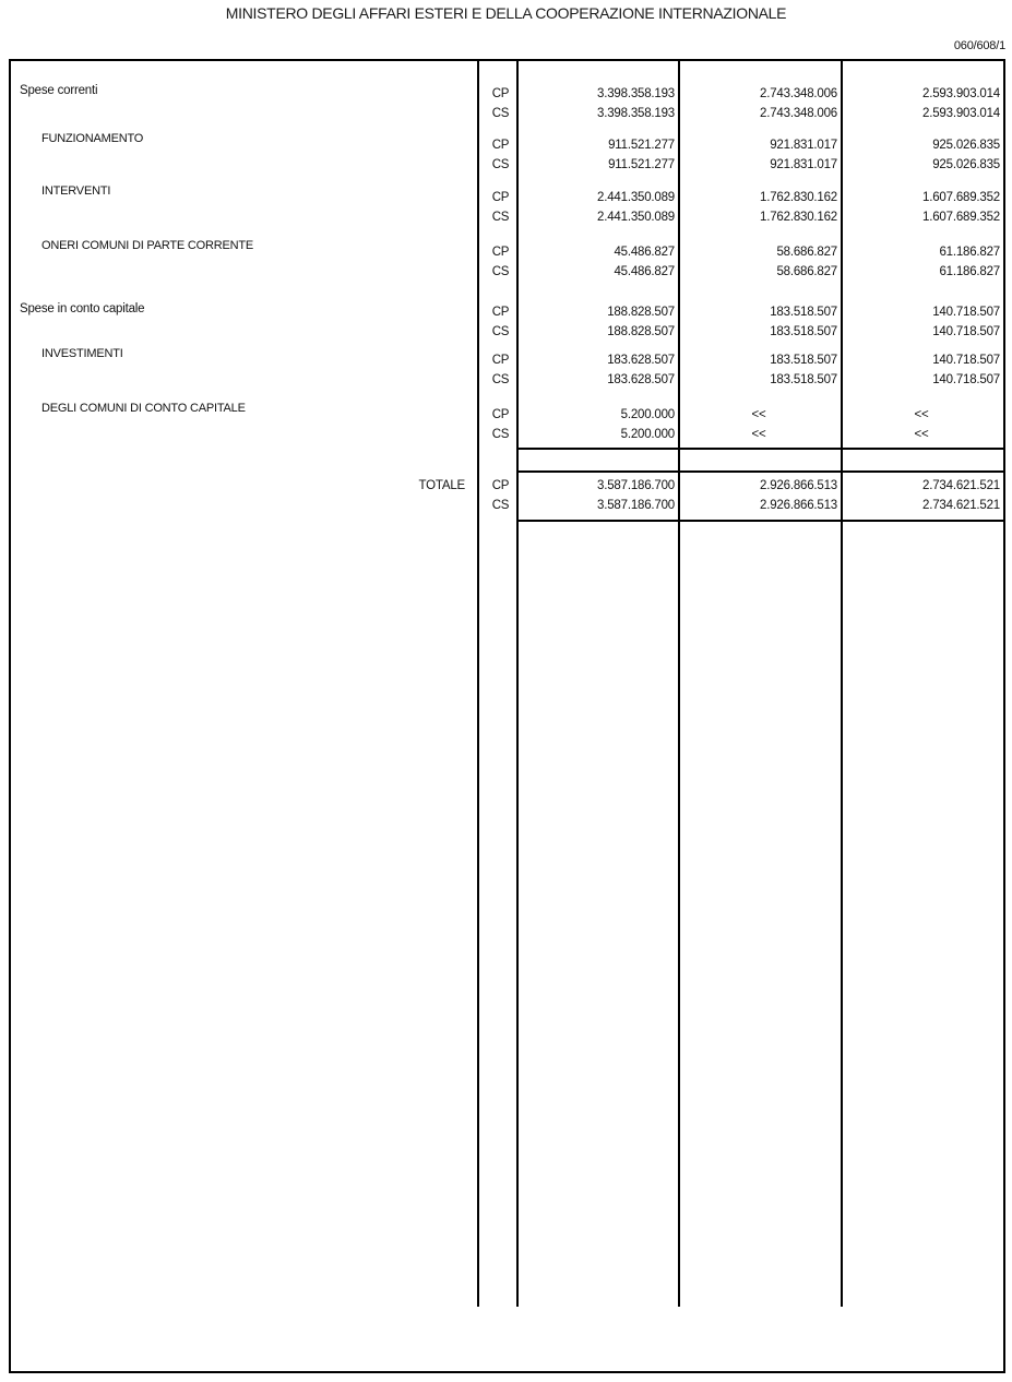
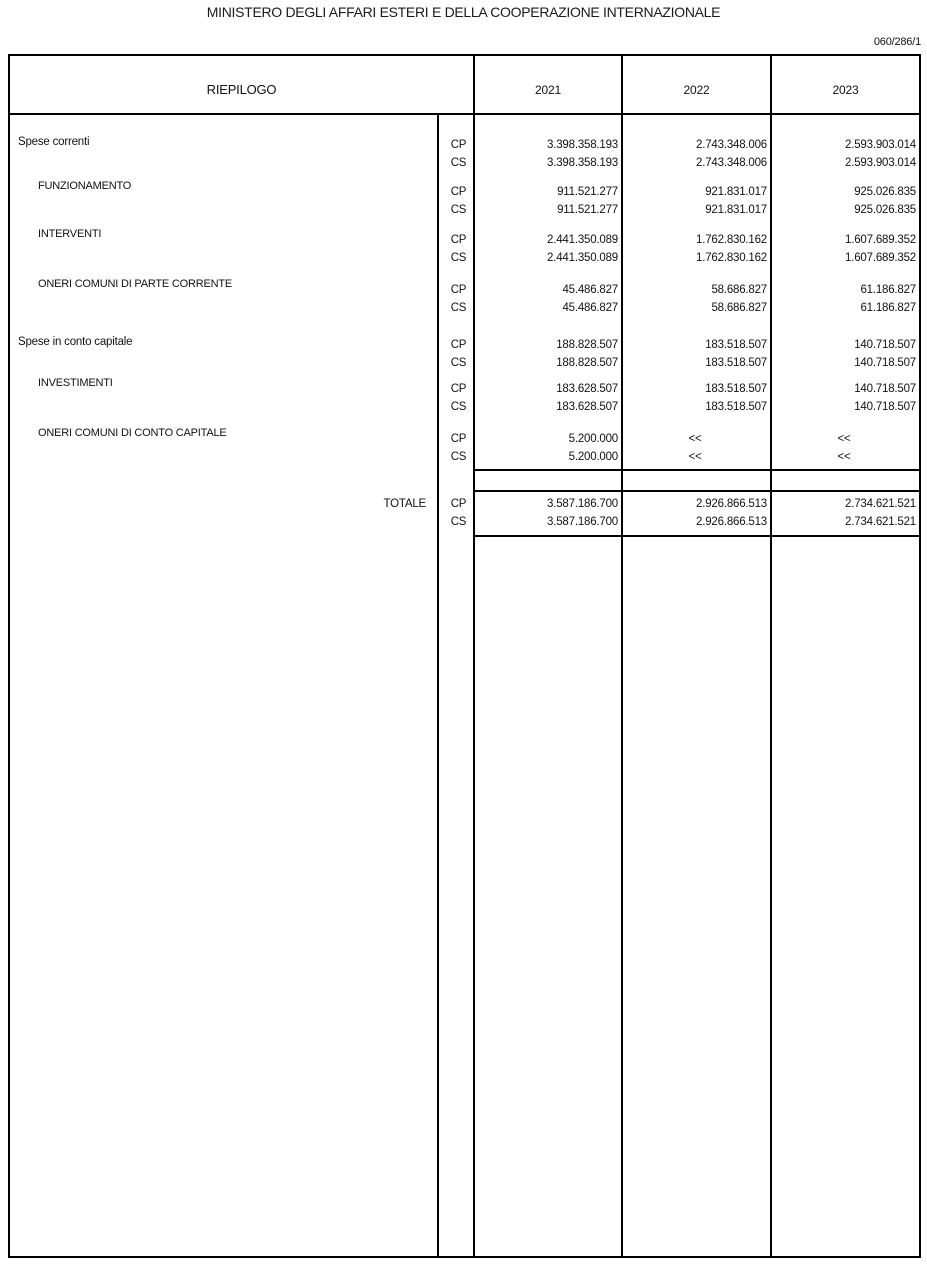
  MINISTERO DEGLI AFFARI ESTERI E DELLA COOPERAZIONE INTERNAZIONALE
- 060/608/1
+ 060/286/1
+ RIEPILOGO
+ 2021
+ 2022
+ 2023
  Spese correnti
  CP
  3.398.358.193
  2.743.348.006
  2.593.903.014
  CS
  3.398.358.193
  2.743.348.006
  2.593.903.014
  FUNZIONAMENTO
  CP
  911.521.277
  921.831.017
  925.026.835
  CS
  911.521.277
  921.831.017
  925.026.835
  INTERVENTI
  CP
  2.441.350.089
  1.762.830.162
  1.607.689.352
  CS
  2.441.350.089
  1.762.830.162
  1.607.689.352
  ONERI COMUNI DI PARTE CORRENTE
  CP
  45.486.827
  58.686.827
  61.186.827
  CS
  45.486.827
  58.686.827
  61.186.827
  Spese in conto capitale
  CP
  188.828.507
  183.518.507
  140.718.507
  CS
  188.828.507
  183.518.507
  140.718.507
  INVESTIMENTI
  CP
  183.628.507
  183.518.507
  140.718.507
  CS
  183.628.507
  183.518.507
  140.718.507
- DEGLI COMUNI DI CONTO CAPITALE
+ ONERI COMUNI DI CONTO CAPITALE
  CP
  5.200.000
  <<
  <<
  CS
  5.200.000
  <<
  <<
  TOTALE
  CP
  3.587.186.700
  2.926.866.513
  2.734.621.521
  CS
  3.587.186.700
  2.926.866.513
  2.734.621.521
